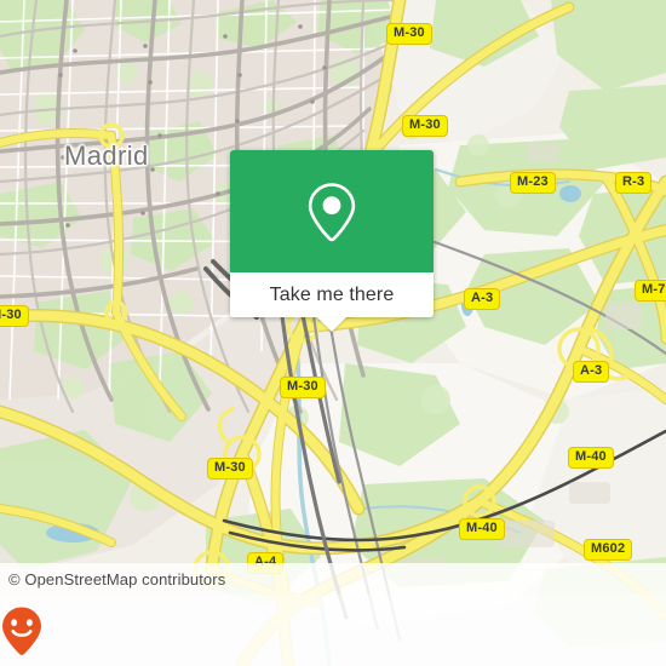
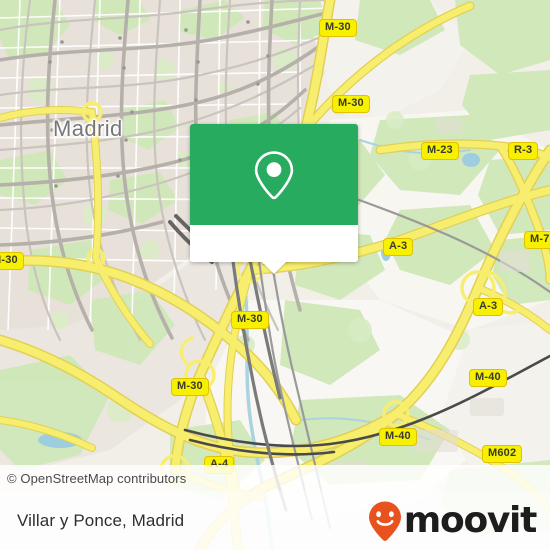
  Madrid
  M-30
  M-30
  M-23
  R-3
  M-7
  A-3
  -30
  M-30
  A-3
  M-30
  M-40
  M-40
  M602
  A-4
- Take me there
  © OpenStreetMap contributors
+ Villar y Ponce, Madrid
+ moovit
